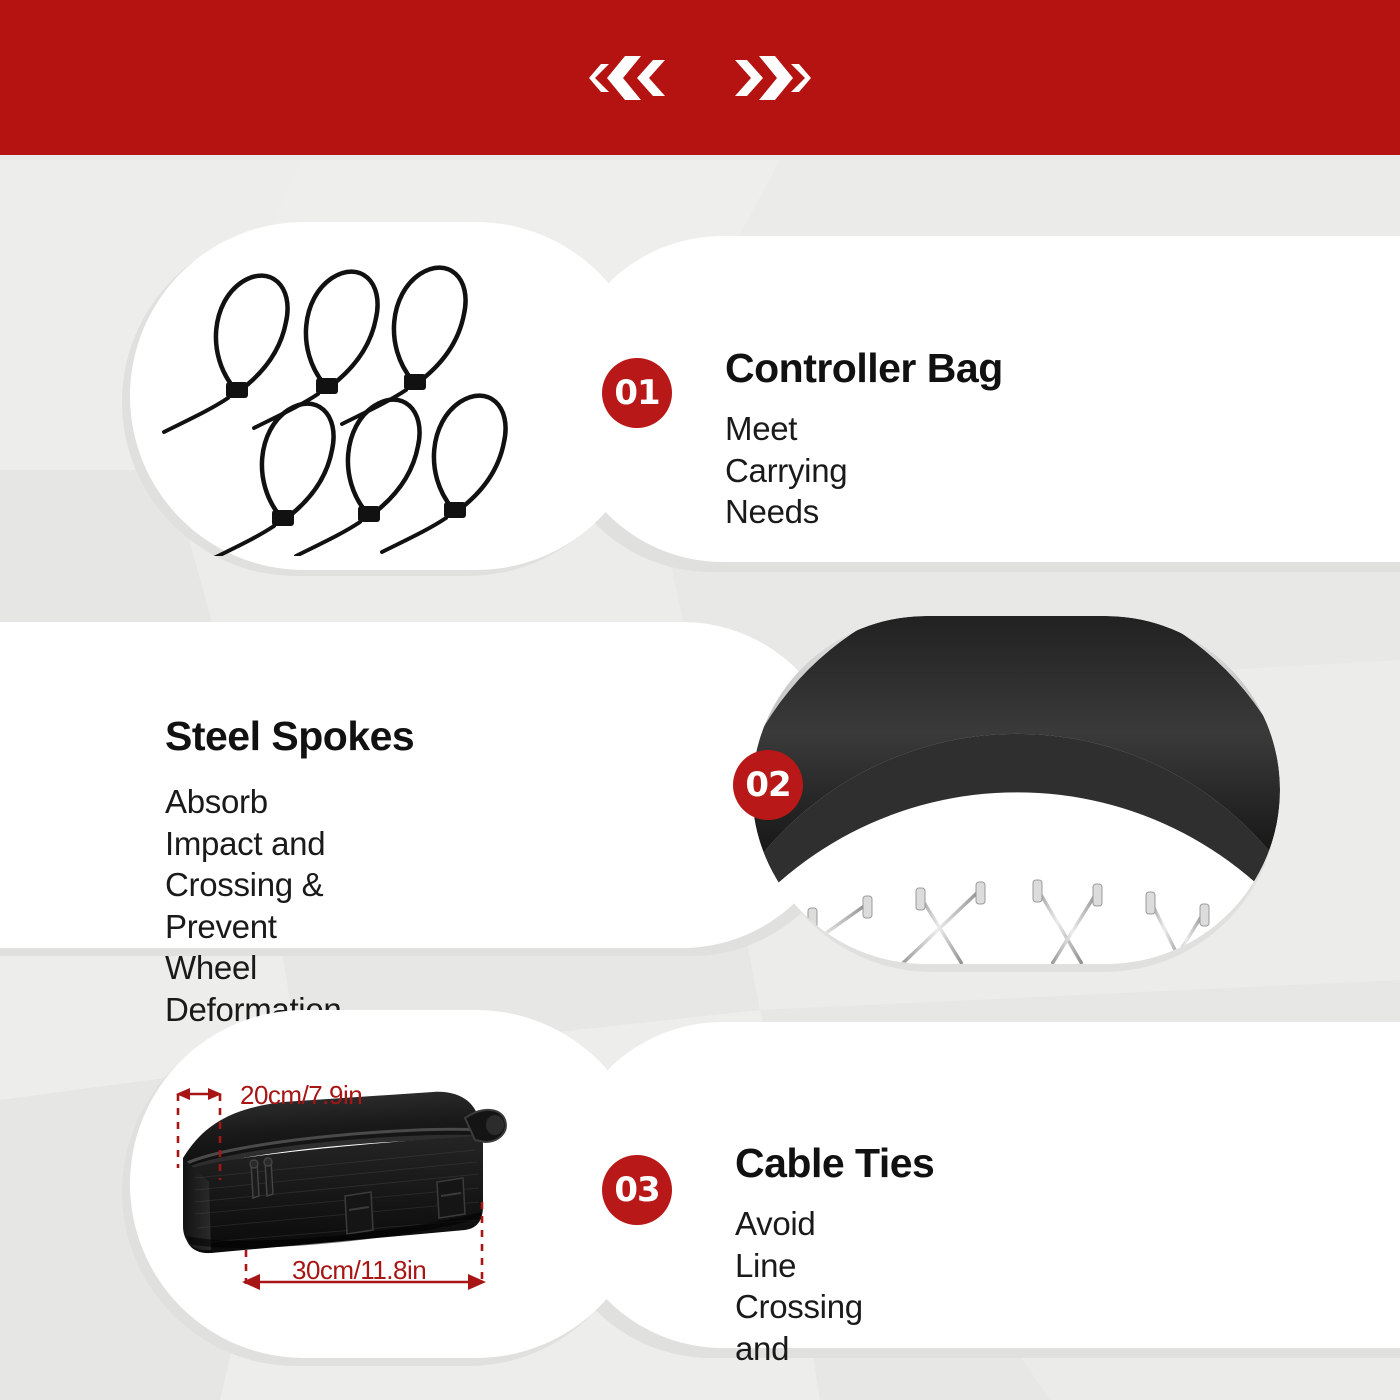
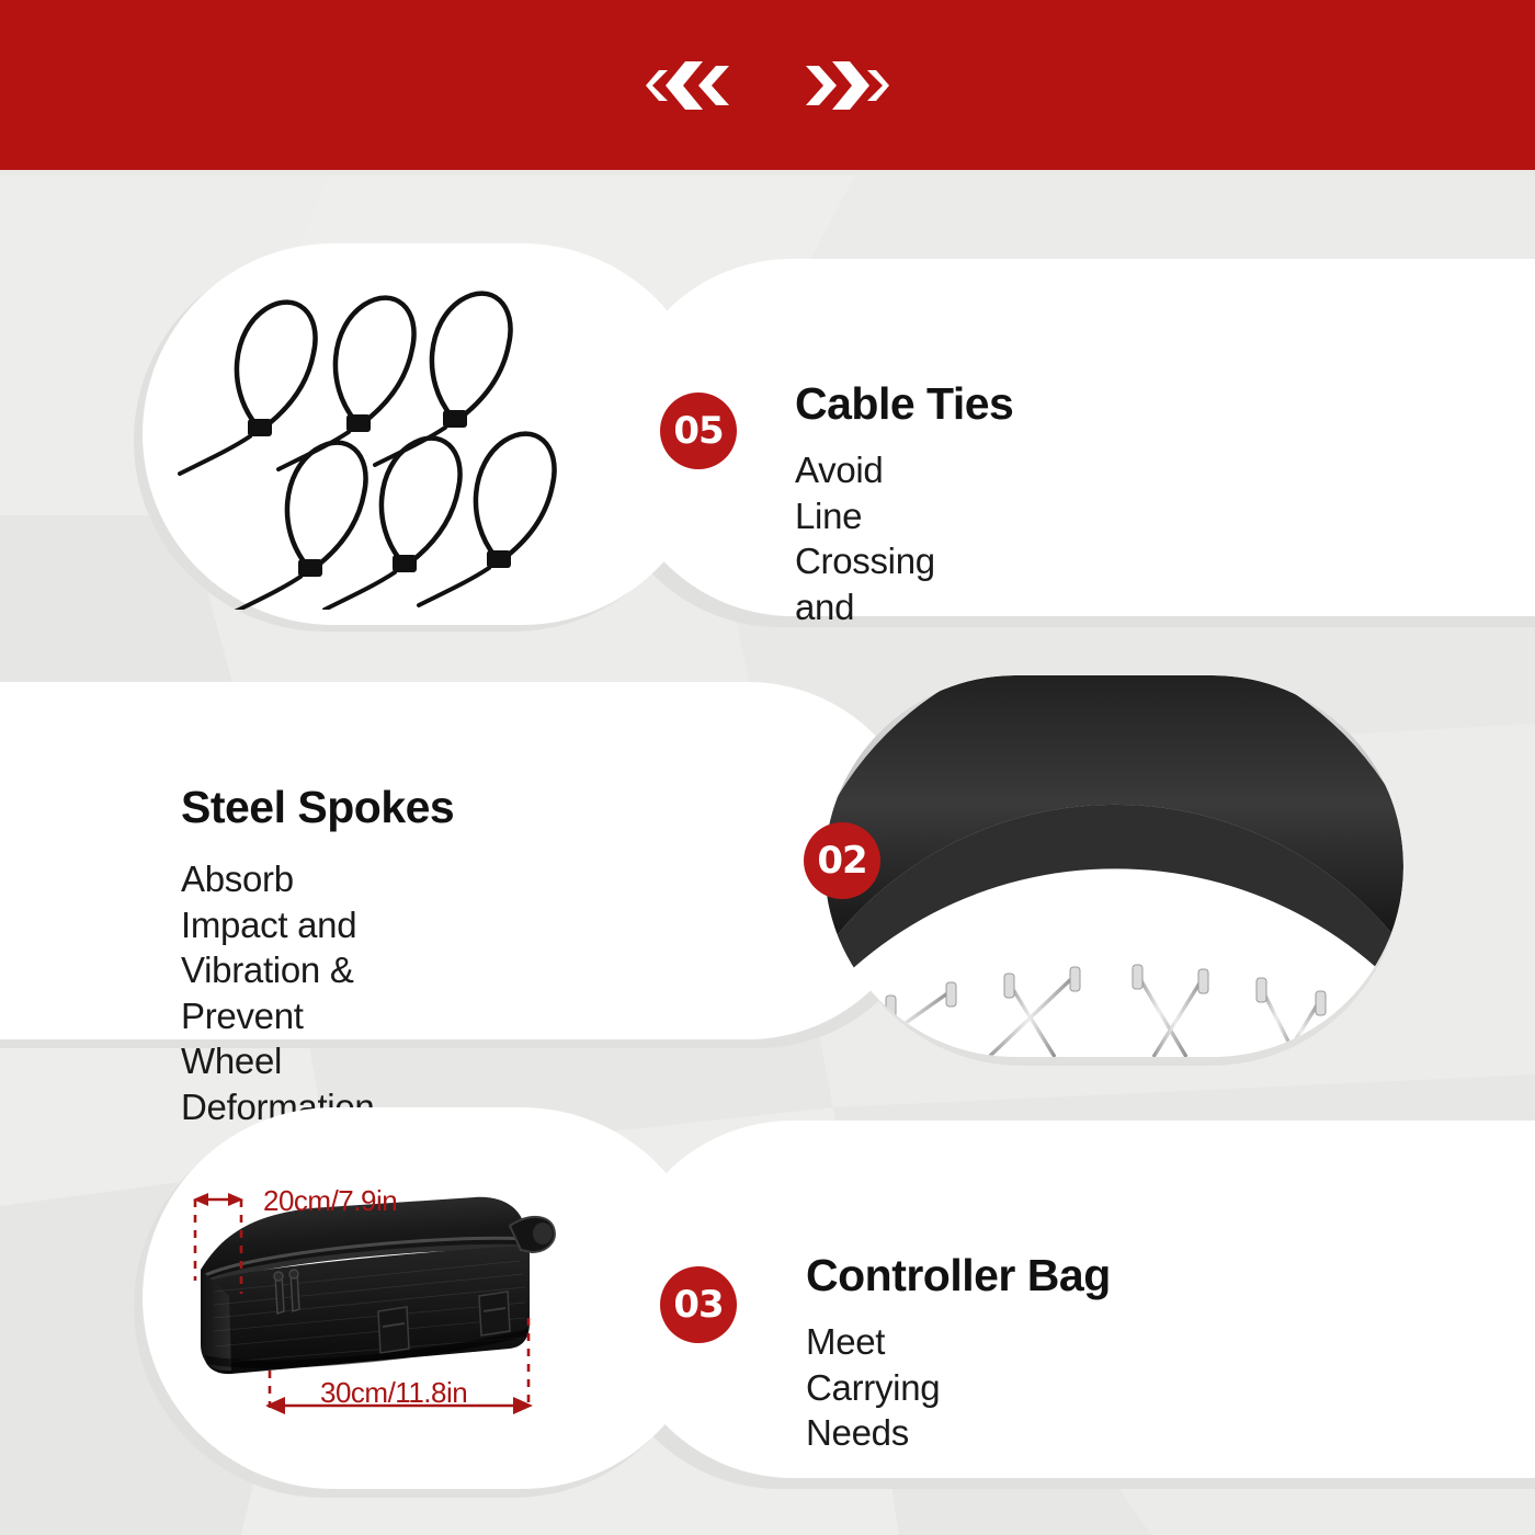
- 01
+ 05
- Controller Bag
+ Cable Ties
- Meet Carrying Needs
+ Avoid Line Crossing and
  Steel Spokes
- Absorb Impact and Crossing &
+ Absorb Impact and Vibration &
  Prevent Wheel Deforma
  02
  20cm/7.9in
  30cm/11.8in
  03
- Cable Ties
+ Controller Bag
- Avoid Line Crossing and
+ Meet Carrying Needs
